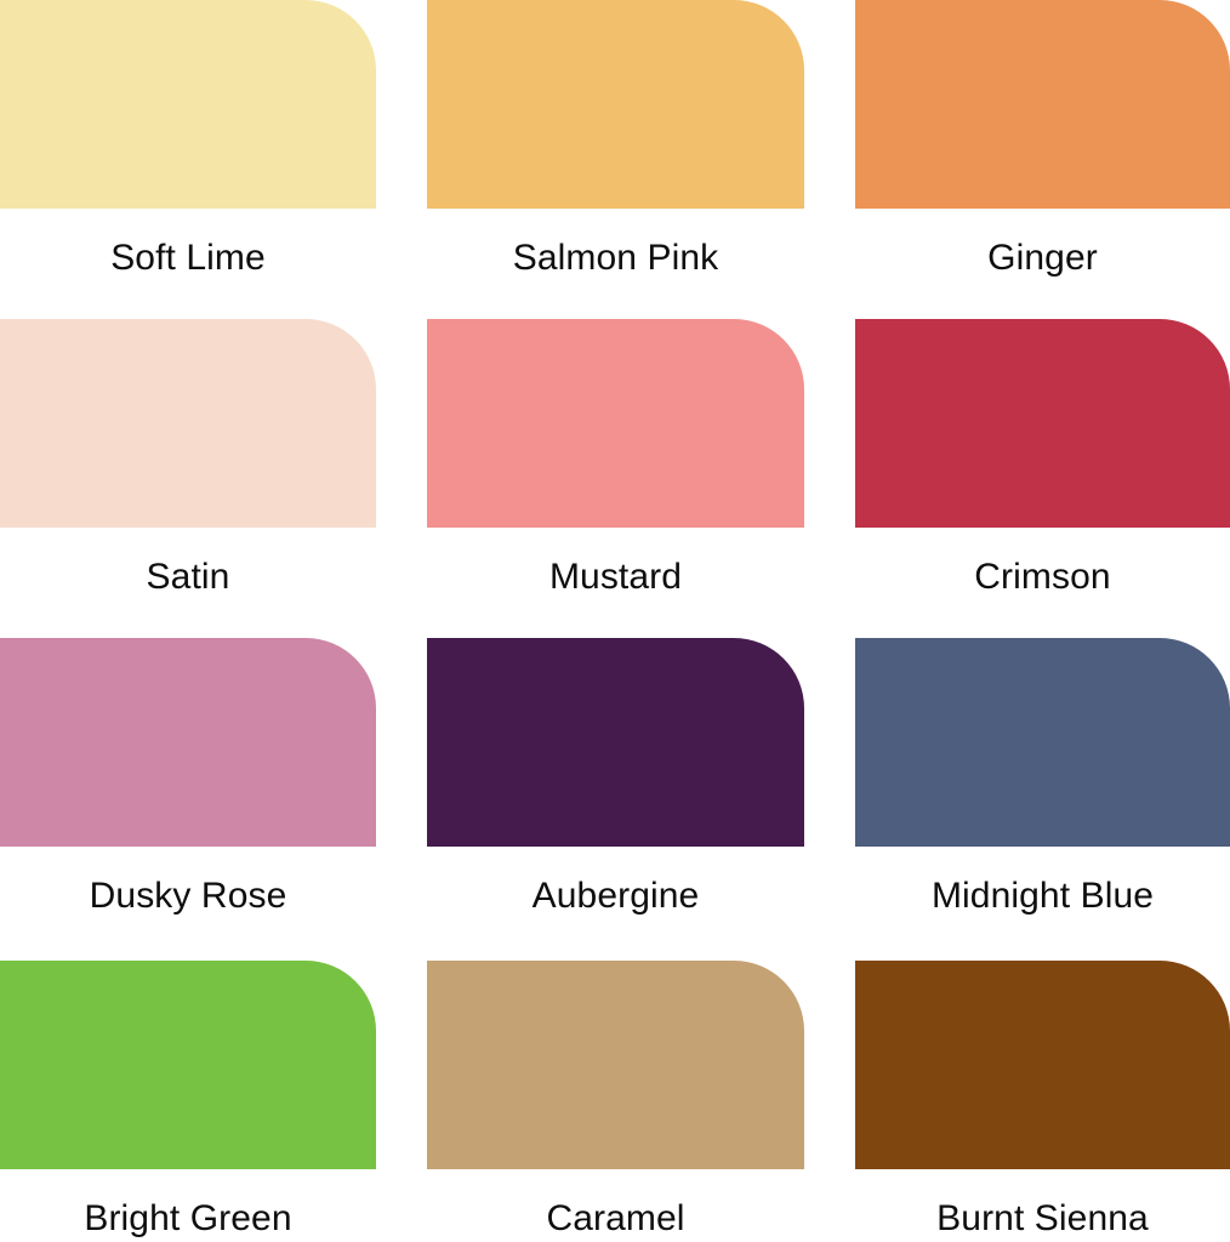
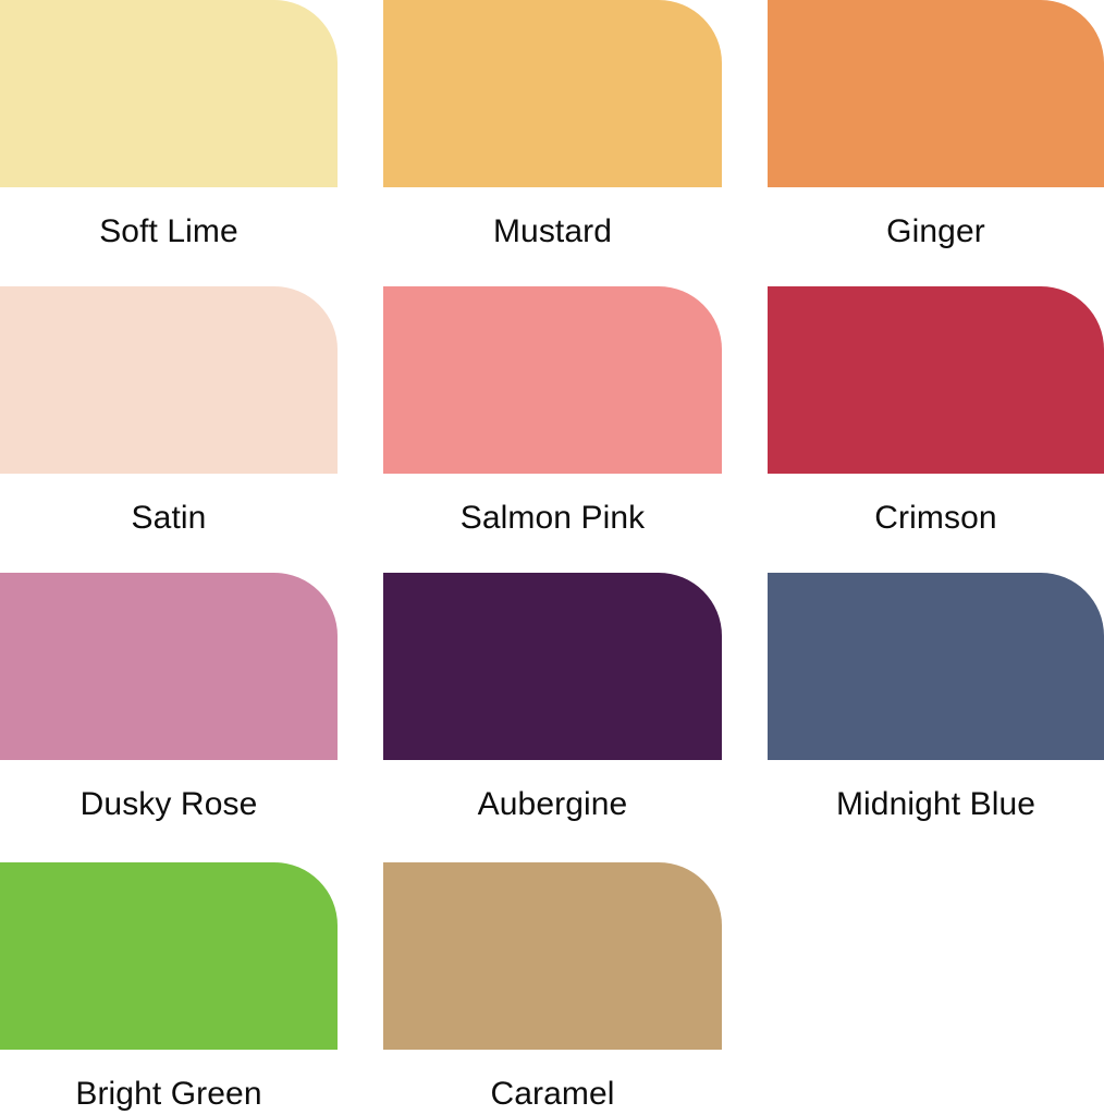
  Soft Lime
- Salmon Pink
+ Mustard
  Ginger
  Satin
- Mustard
+ Salmon Pink
  Crimson
  Dusky Rose
  Aubergine
  Midnight Blue
  Bright Green
  Caramel
- Burnt Sienna
